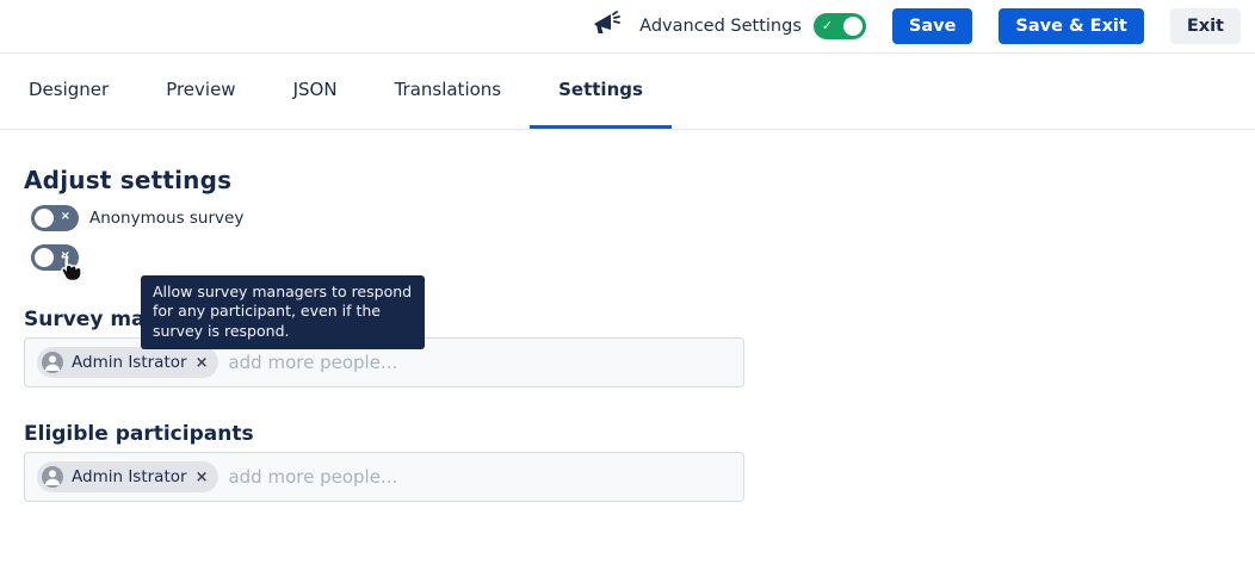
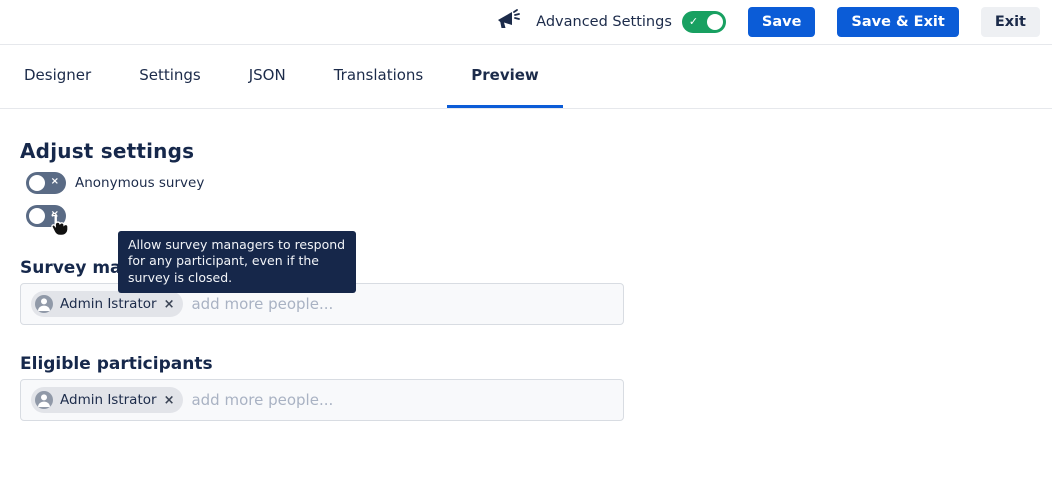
  Advanced Settings
  ✓
  Save
  Save & Exit
  Exit
  Designer
- Preview
+ Settings
  JSON
  Translations
- Settings
+ Preview
  Adjust settings
  ×
  Anonymous survey
- Allow survey managers to respond for any participant, even if the survey is respond.
+ Allow survey managers to respond for any participant, even if the survey is closed.
  Admin Istrator
  ×
  add more people...
  Eligible participants
  Admin Istrator
  ×
  add more people...
